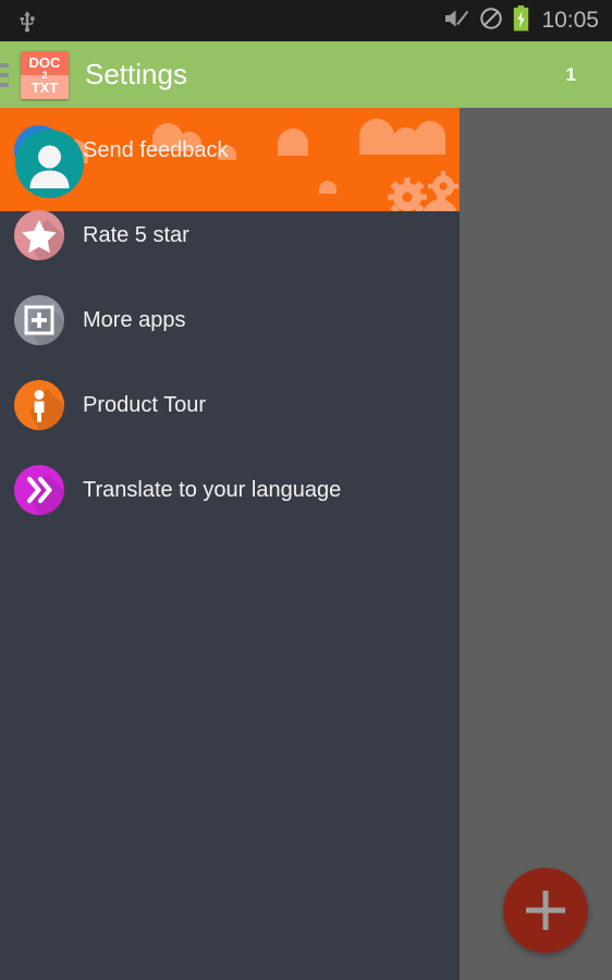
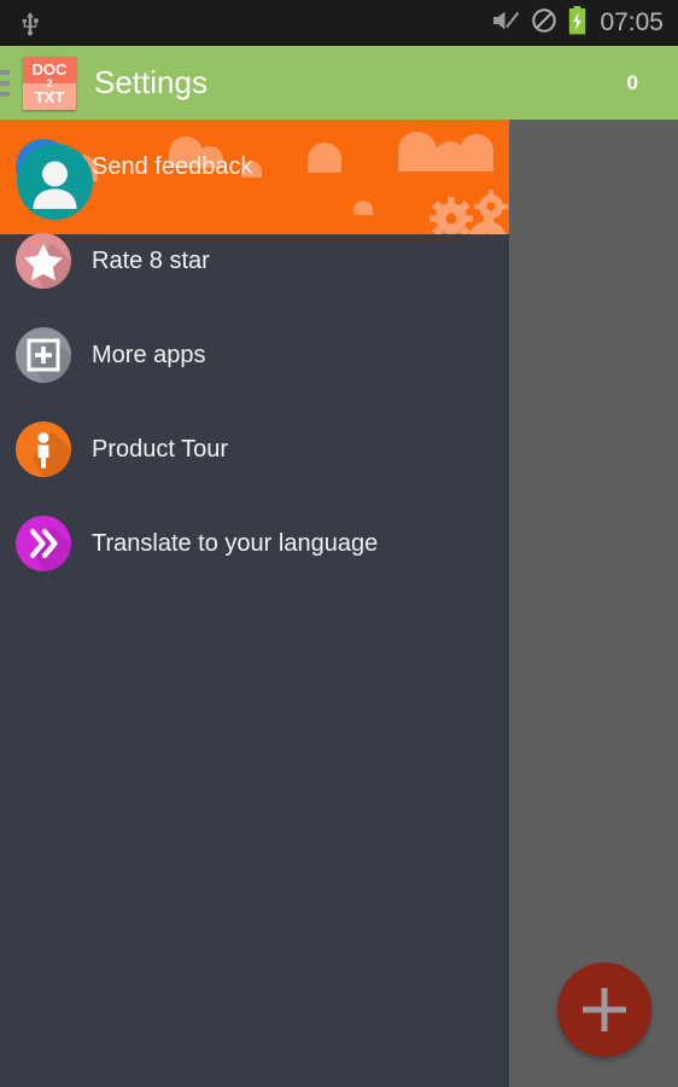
- 10:05
+ 07:05
  DOC
  2
  TXT
  Settings
- 1
+ 0
  Send feedback
- Rate 5 star
+ Rate 8 star
  More apps
  Product Tour
  Translate to your language
